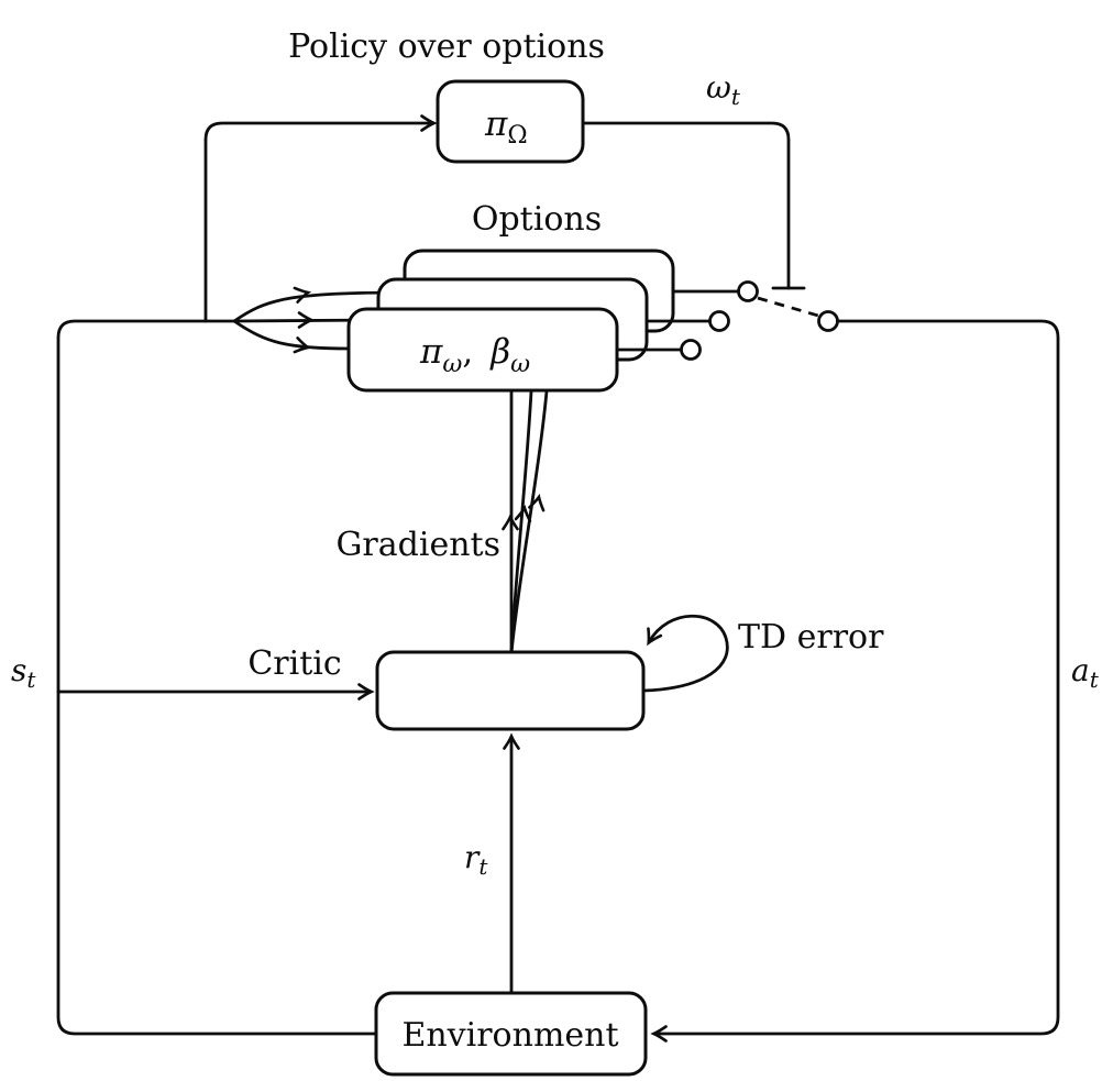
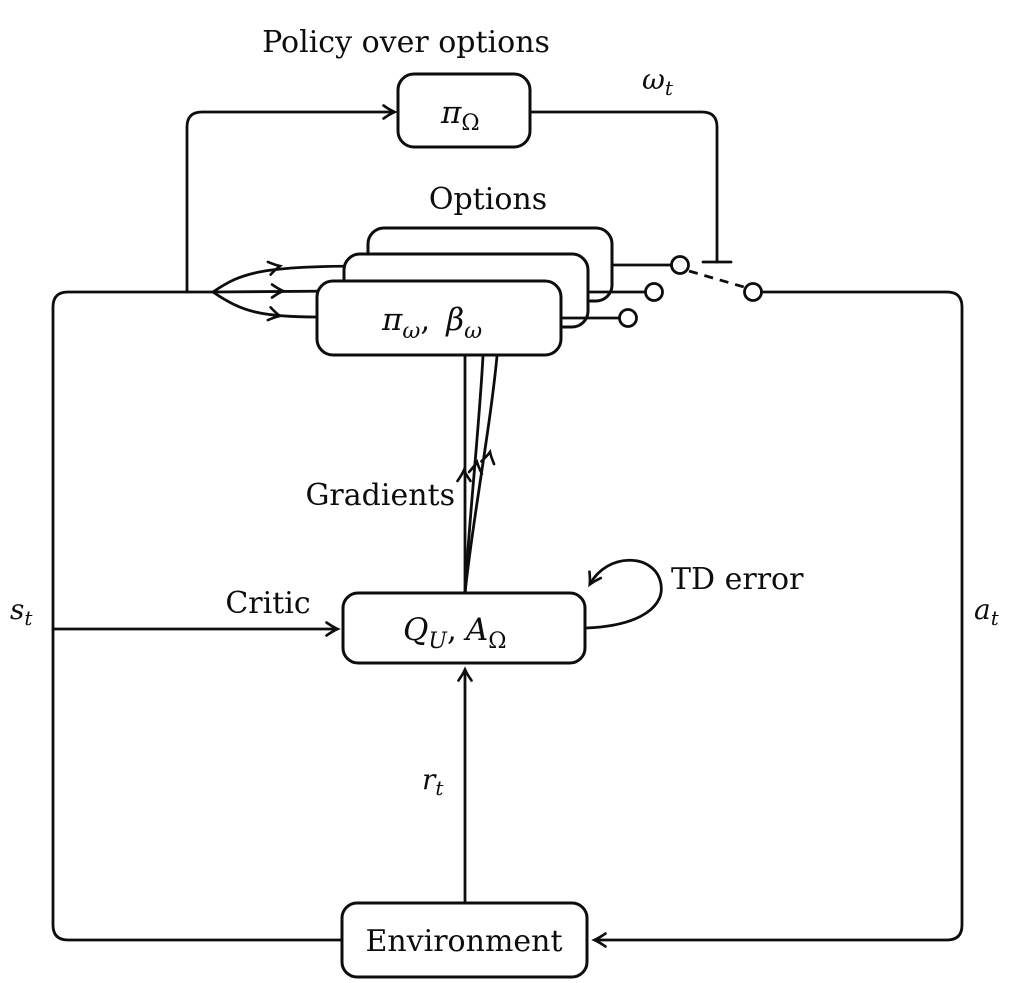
  Policy over options
  Options
  πΩ
  πω, βω
+ QU, AΩ
  Environment
  Critic
  Gradients
  TD error
  ωt
  st
  at
  rt
